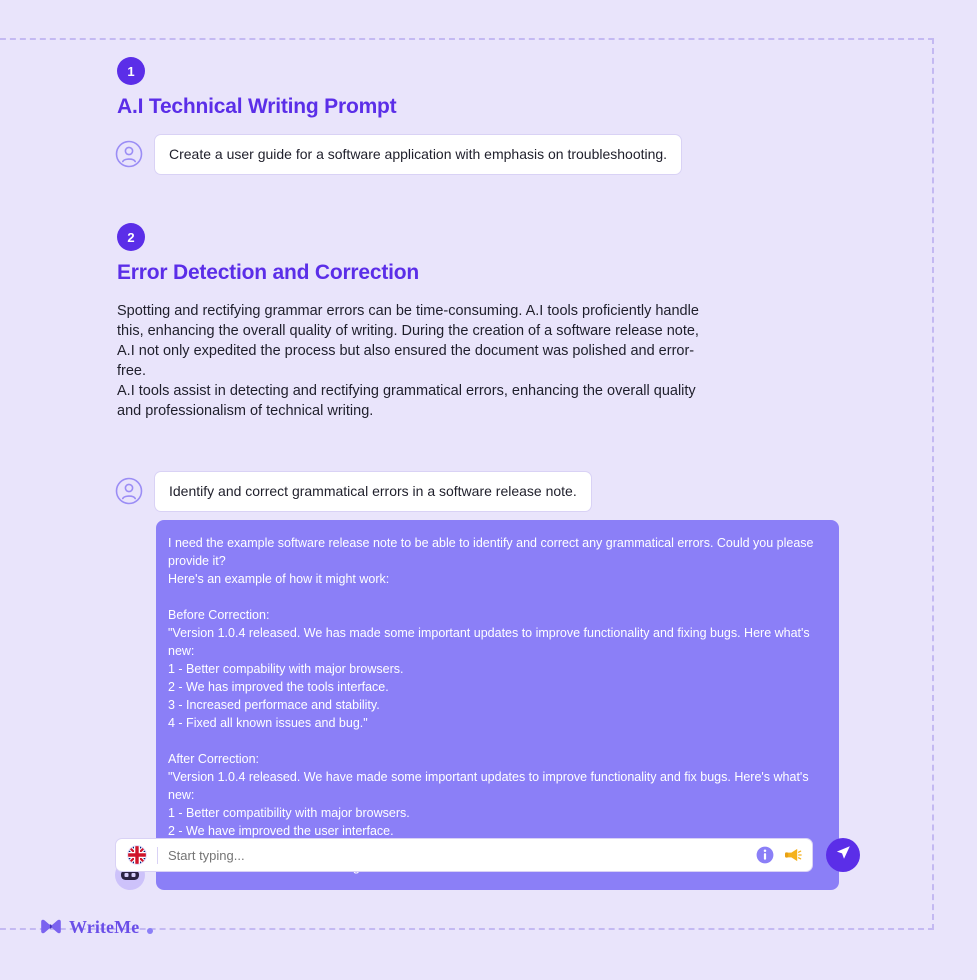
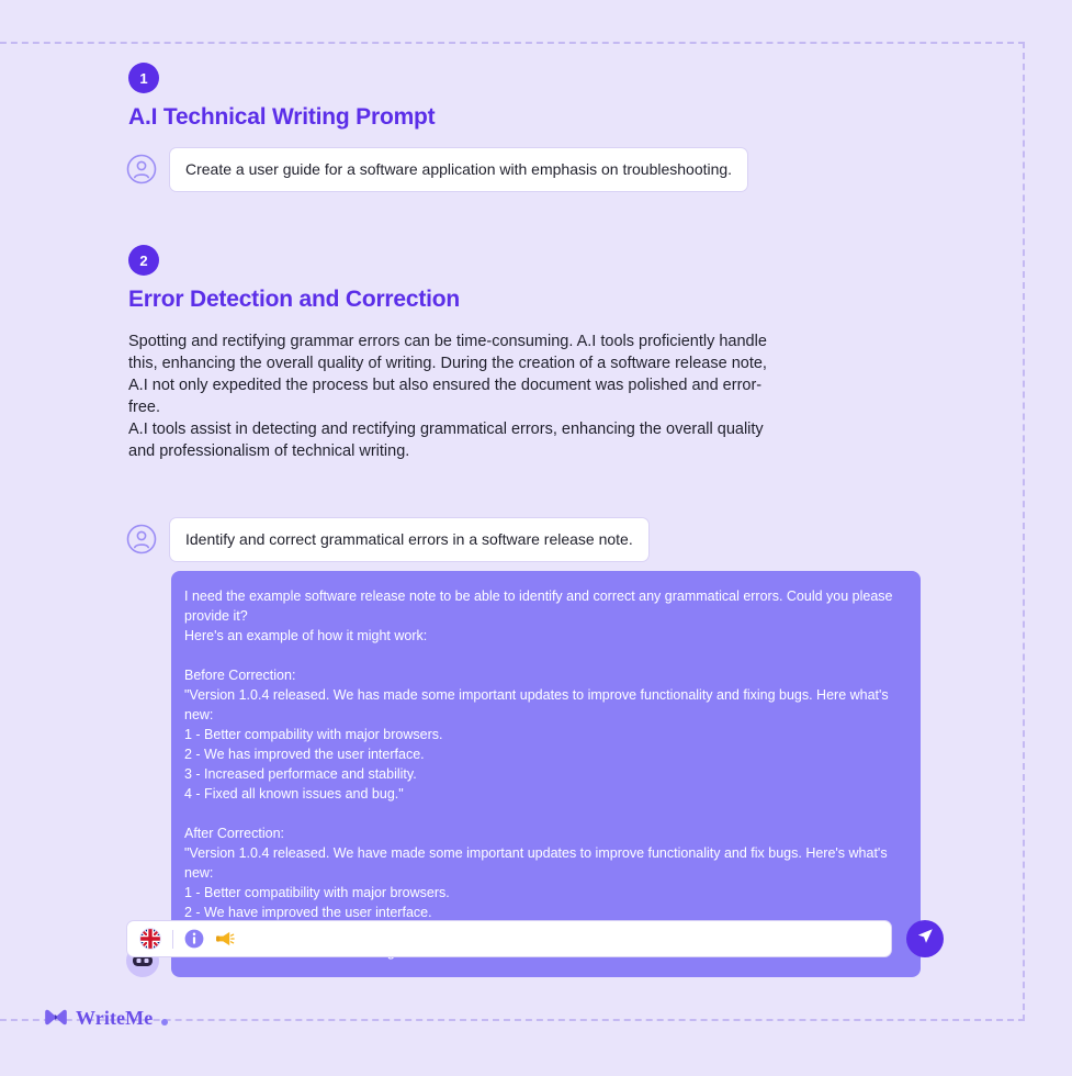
  1
  A.I Technical Writing Prompt
  Create a user guide for a software application with emphasis on troubleshooting.
  2
  Error Detection and Correction
  Spotting and rectifying grammar errors can be time-consuming. A.I tools proficiently handle this, enhancing the overall quality of writing. During the creation of a software release note, A.I not only expedited the process but also ensured the document was polished and error-free.
  A.I tools assist in detecting and rectifying grammatical errors, enhancing the overall quality and professionalism of technical writing.
  Identify and correct grammatical errors in a software release note.
  I need the example software release note to be able to identify and correct any grammatical errors. Could you please provide it?
  Here's an example of how it might work:
  Before Correction:
  "Version 1.0.4 released. We has made some important updates to improve functionality and fixing bugs. Here what's new:
  1 - Better compability with major browsers.
- 2 - We has improved the tools interface.
+ 2 - We has improved the user interface.
  3 - Increased performace and stability.
  4 - Fixed all known issues and bug."
  After Correction:
  "Version 1.0.4 released. We have made some important updates to improve functionality and fix bugs. Here's what's new:
  1 - Better compatibility with major browsers.
  2 - We have improved the user interface.
- Start typing...
  WriteMe
